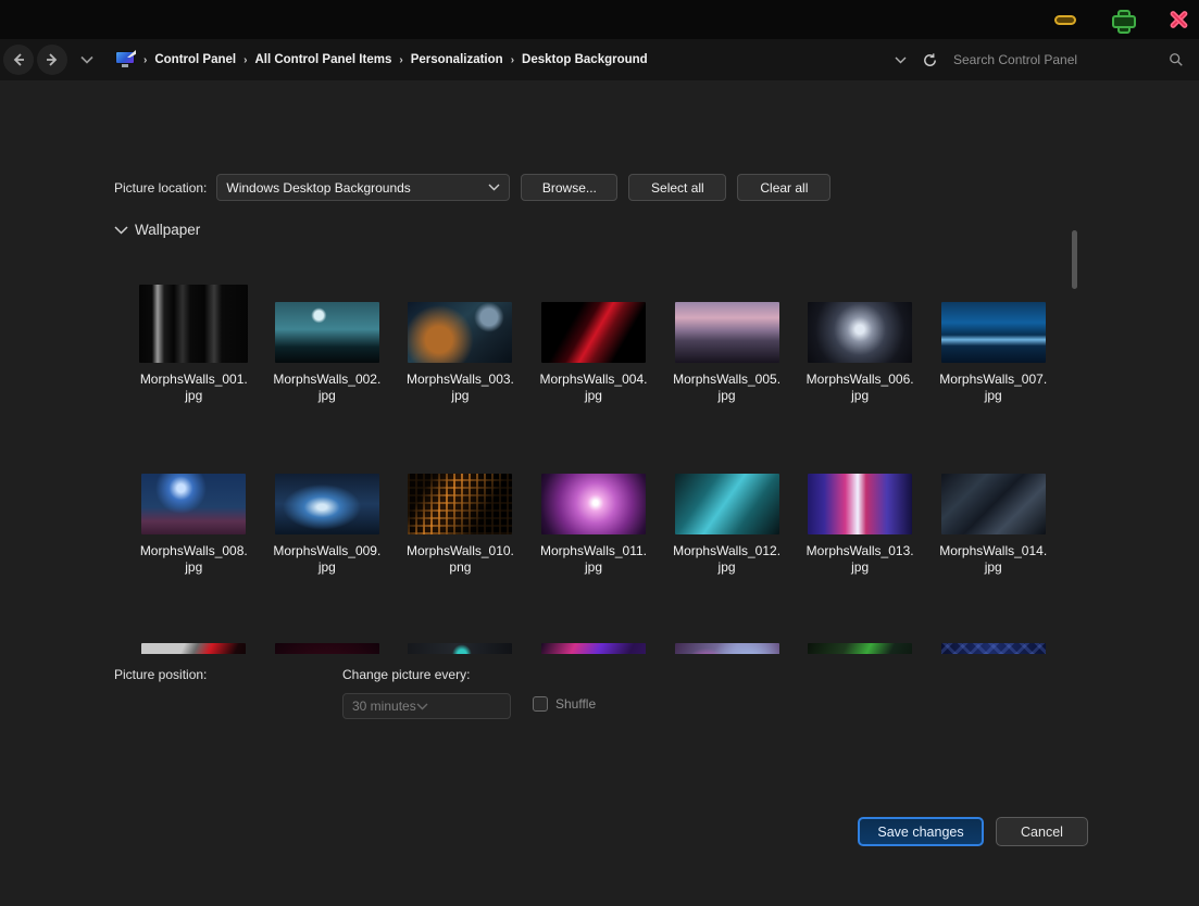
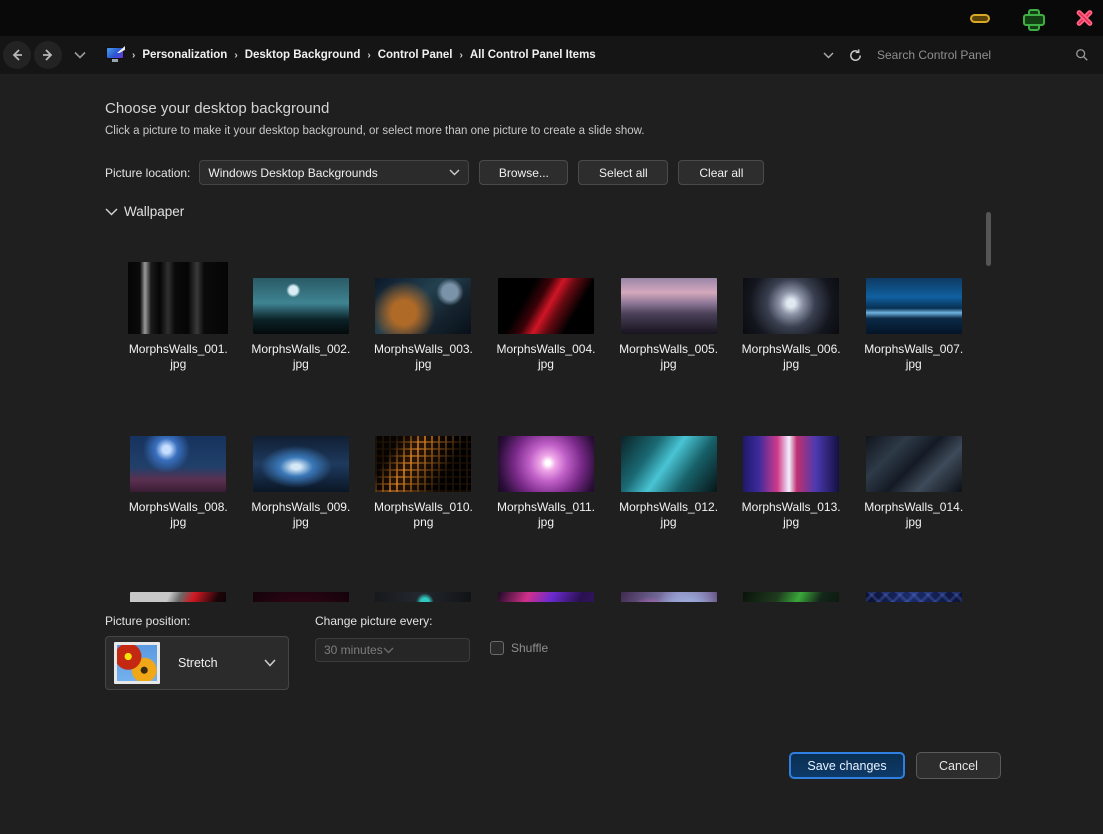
  ›
- Control Panel
+ Personalization
  ›
- All Control Panel Items
+ Desktop Background
  ›
- Personalization
+ Control Panel
  ›
- Desktop Background
+ All Control Panel Items
  Search Control Panel
+ Choose your desktop background
+ Click a picture to make it your desktop background, or select more than one picture to create a slide show.
  Picture location:
  Windows Desktop Backgrounds
  Browse...
  Select all
  Clear all
  Wallpaper
  MorphsWalls_001.
  jpg
  MorphsWalls_002.
  jpg
  MorphsWalls_003.
  jpg
  MorphsWalls_004.
  jpg
  MorphsWalls_005.
  jpg
  MorphsWalls_006.
  jpg
  MorphsWalls_007.
  jpg
  MorphsWalls_008.
  jpg
  MorphsWalls_009.
  jpg
  MorphsWalls_010.
  png
  MorphsWalls_011.
  jpg
  MorphsWalls_012.
  jpg
  MorphsWalls_013.
  jpg
  MorphsWalls_014.
  jpg
  Picture position:
+ Stretch
  Change picture every:
  30 minutes
  Shuffle
  Save changes
  Cancel
